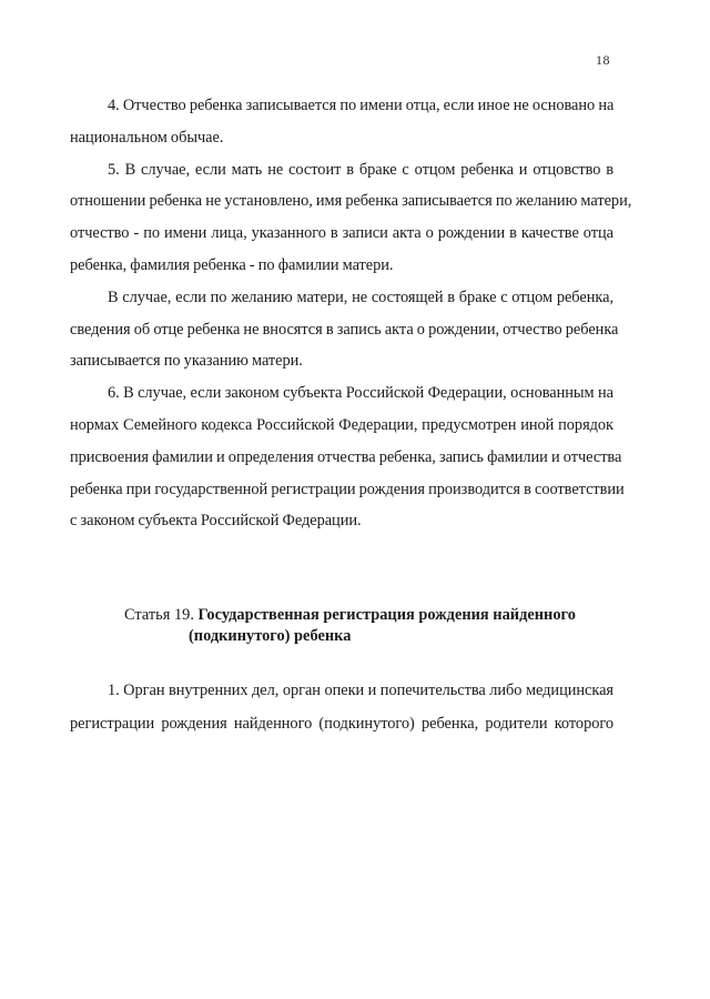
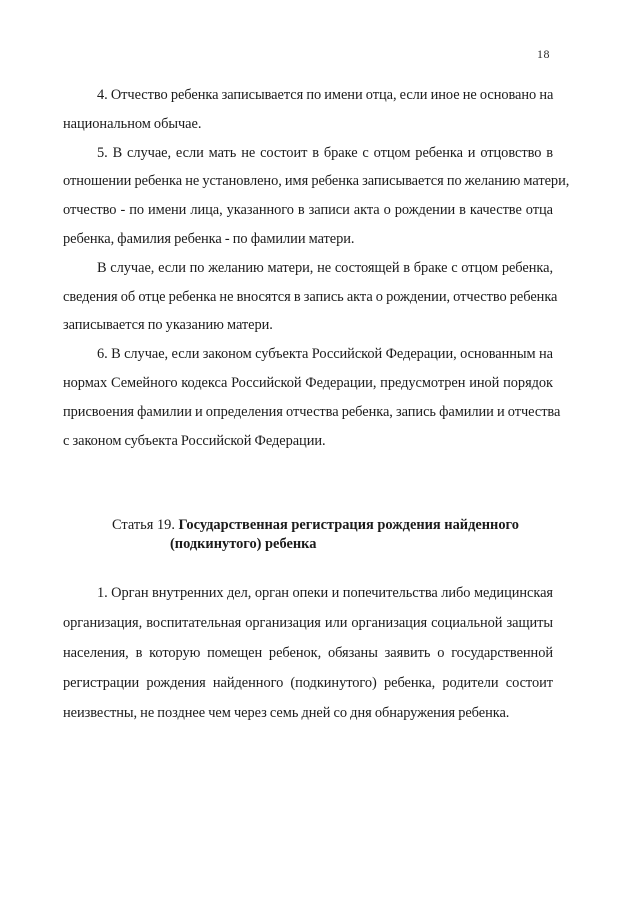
  18
  4. Отчество ребенка записывается по имени отца, если иное не основано на
  национальном обычае.
  5. В случае, если мать не состоит в браке с отцом ребенка и отцовство в
  отношении ребенка не установлено, имя ребенка записывается по желанию матери,
  отчество - по имени лица, указанного в записи акта о рождении в качестве отца
  ребенка, фамилия ребенка - по фамилии матери.
  В случае, если по желанию матери, не состоящей в браке с отцом ребенка,
  сведения об отце ребенка не вносятся в запись акта о рождении, отчество ребенка
  записывается по указанию матери.
  6. В случае, если законом субъекта Российской Федерации, основанным на
  нормах Семейного кодекса Российской Федерации, предусмотрен иной порядок
  присвоения фамилии и определения отчества ребенка, запись фамилии и отчества
- ребенка при государственной регистрации рождения производится в соответствии
  с законом субъекта Российской Федерации.
  Статья 19. Государственная регистрация рождения найденного
  (подкинутого) ребенка
  1. Орган внутренних дел, орган опеки и попечительства либо медицинская
+ организация, воспитательная организация или организация социальной защиты
+ населения, в которую помещен ребенок, обязаны заявить о государственной
- регистрации рождения найденного (подкинутого) ребенка, родители которого
+ регистрации рождения найденного (подкинутого) ребенка, родители состоит
+ неизвестны, не позднее чем через семь дней со дня обнаружения ребенка.
